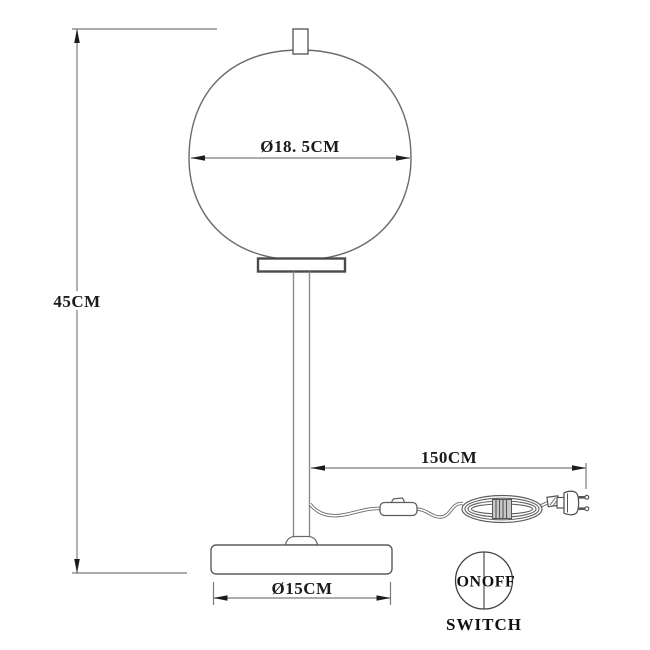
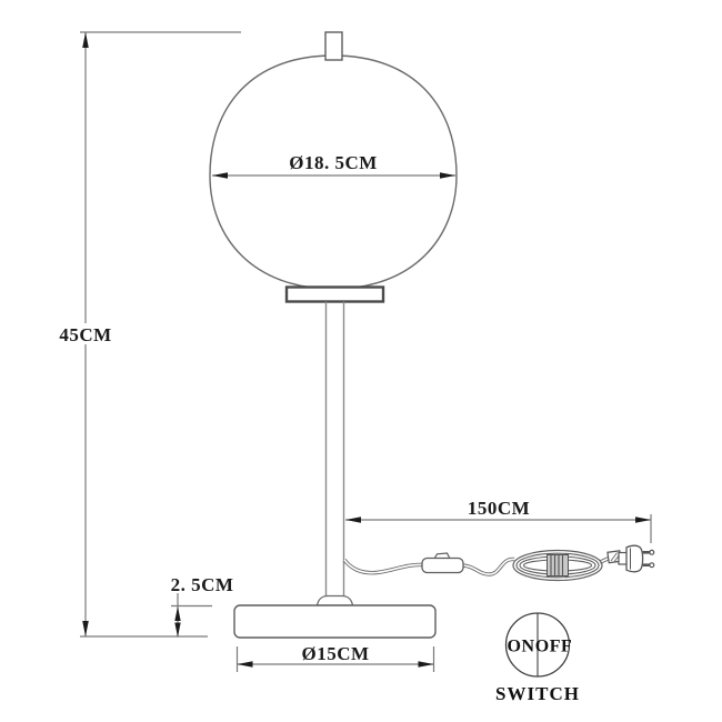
  45CM
  Ø18. 5CM
  150CM
+ 2. 5CM
  Ø15CM
  ON
  OFF
  SWITCH
